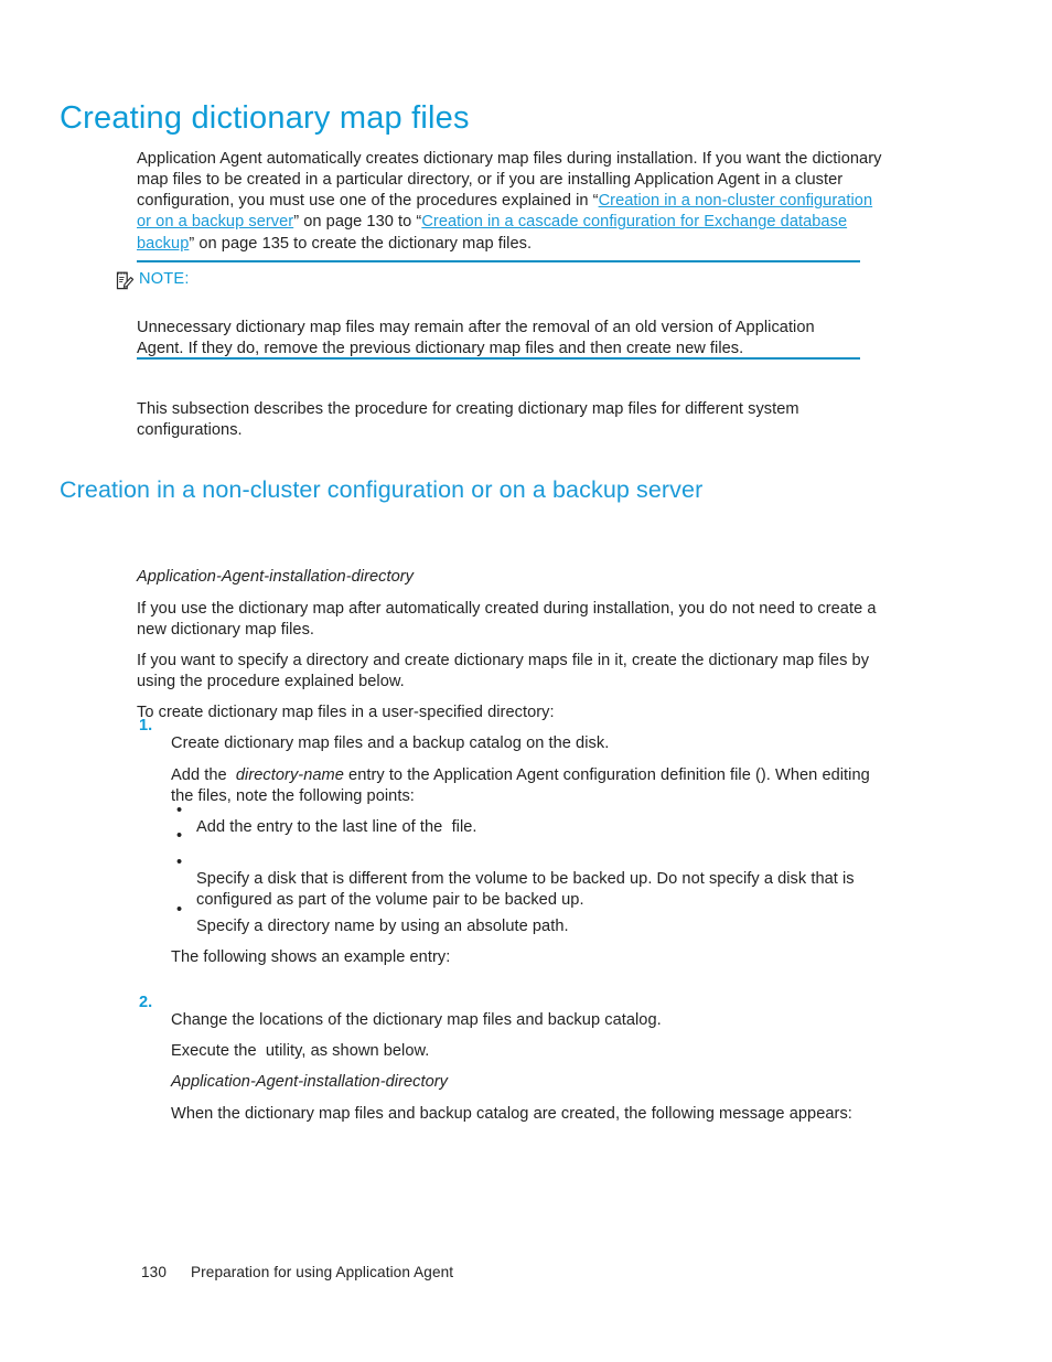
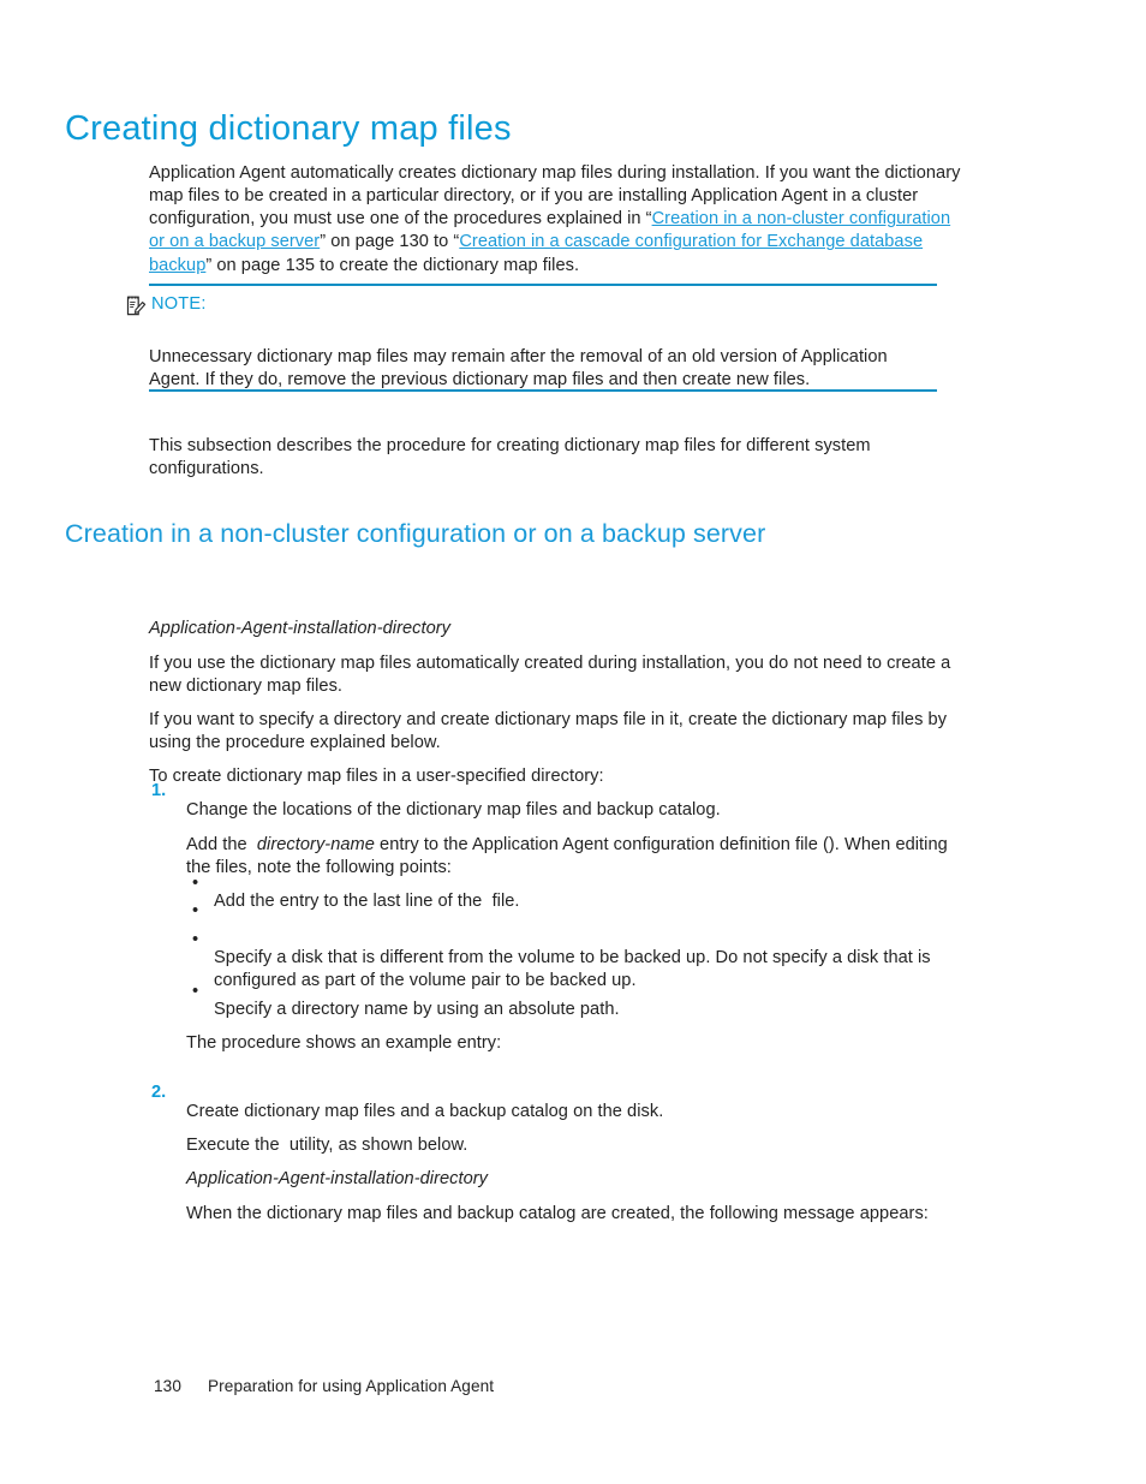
  Creating dictionary map files
  Application Agent automatically creates dictionary map files during installation. If you want the dictionary map files to be created in a particular directory, or if you are installing Application Agent in a cluster configuration, you must use one of the procedures explained in “Creation in a non-cluster configuration or on a backup server” on page 130 to “Creation in a cascade configuration for Exchange database backup” on page 135 to create the dictionary map files.
  NOTE:
  Unnecessary dictionary map files may remain after the removal of an old version of Application Agent. If they do, remove the previous dictionary map files and then create new files.
  This subsection describes the procedure for creating dictionary map files for different system configurations.
  Creation in a non-cluster configuration or on a backup server
  Application-Agent-installation-directory
- If you use the dictionary map after automatically created during installation, you do not need to create a new dictionary map files.
+ If you use the dictionary map files automatically created during installation, you do not need to create a new dictionary map files.
  If you want to specify a directory and create dictionary maps file in it, create the dictionary map files by using the procedure explained below.
  To create dictionary map files in a user-specified directory:
  1.
- Create dictionary map files and a backup catalog on the disk.
+ Change the locations of the dictionary map files and backup catalog.
  Add the directory-name entry to the Application Agent configuration definition file ( ). When editing the files, note the following points:
  •
  Add the entry to the last line of the file.
  •
  •
  Specify a disk that is different from the volume to be backed up. Do not specify a disk that is configured as part of the volume pair to be backed up.
  •
  Specify a directory name by using an absolute path.
- The following shows an example entry:
+ The procedure shows an example entry:
  2.
- Change the locations of the dictionary map files and backup catalog.
+ Create dictionary map files and a backup catalog on the disk.
  Execute the utility, as shown below.
  Application-Agent-installation-directory
  When the dictionary map files and backup catalog are created, the following message appears:
  130 Preparation for using Application Agent
